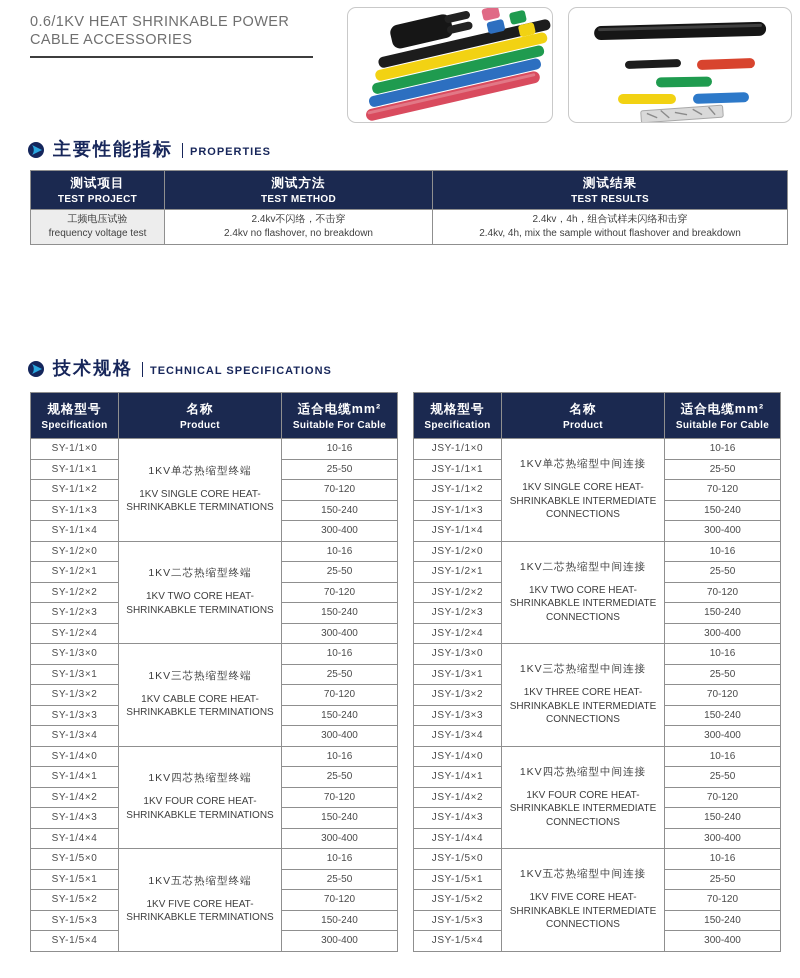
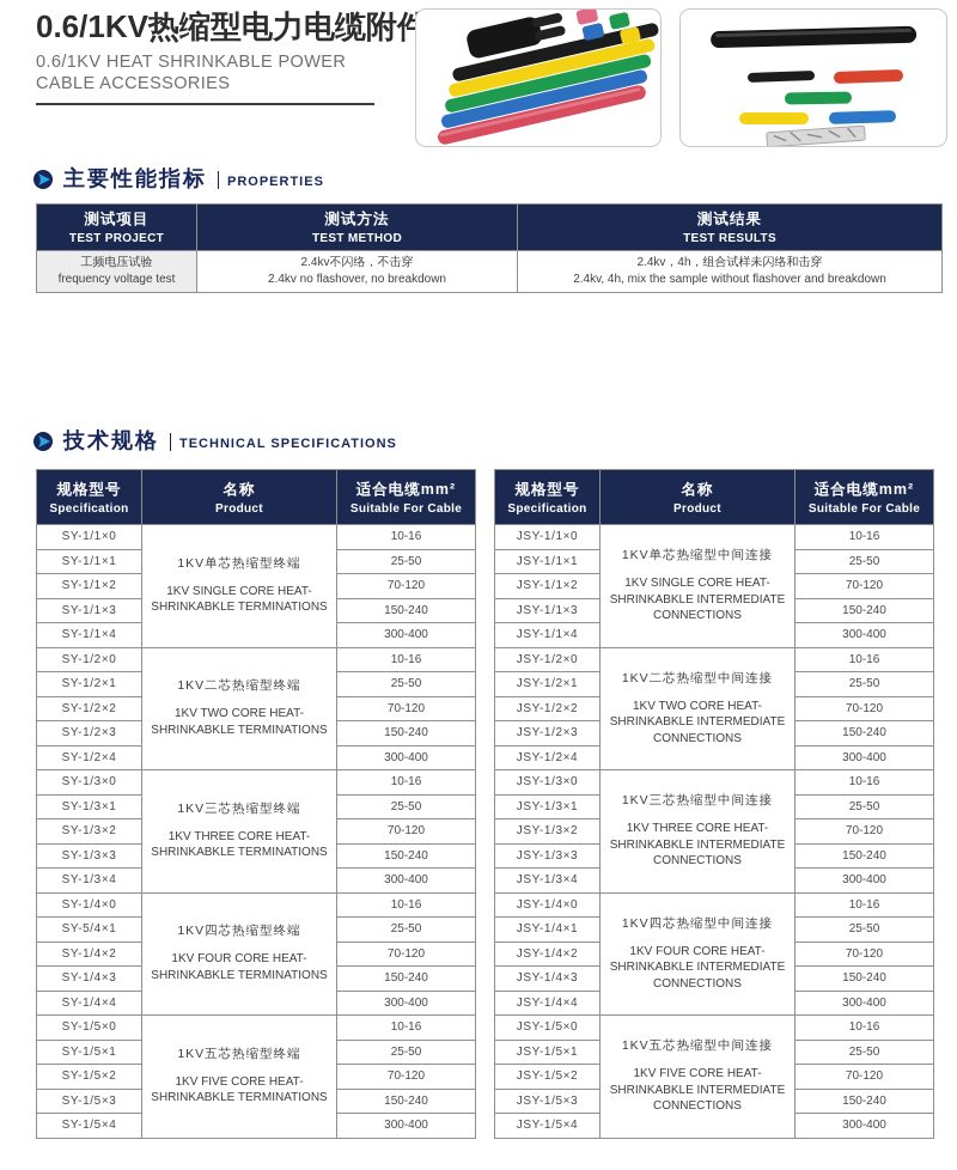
+ 0.6/1KV热缩型电力电缆附件
  0.6/1KV HEAT SHRINKABLE POWER
  CABLE ACCESSORIES
  主要性能指标
  PROPERTIES
  测试项目 TEST PROJECT	测试方法 TEST METHOD	测试结果 TEST RESULTS
  工频电压试验frequency voltage test	2.4kv不闪络，不击穿2.4kv no flashover, no breakdown	2.4kv，4h，组合试样未闪络和击穿2.4kv, 4h, mix the sample without flashover and breakdown
  技术规格
  TECHNICAL SPECIFICATIONS
  规格型号 Specification	名称 Product	适合电缆mm² Suitable For Cable
  SY-1/1×0	1KV单芯热缩型终端1KV SINGLE CORE HEAT-SHRINKABKLE TERMINATIONS	10-16
  SY-1/1×1	25-50
  SY-1/1×2	70-120
  SY-1/1×3	150-240
  SY-1/1×4	300-400
  SY-1/2×0	1KV二芯热缩型终端1KV TWO CORE HEAT-SHRINKABKLE TERMINATIONS	10-16
  SY-1/2×1	25-50
  SY-1/2×2	70-120
  SY-1/2×3	150-240
  SY-1/2×4	300-400
- SY-1/3×0	1KV三芯热缩型终端1KV CABLE CORE HEAT-SHRINKABKLE TERMINATIONS	10-16
+ SY-1/3×0	1KV三芯热缩型终端1KV THREE CORE HEAT-SHRINKABKLE TERMINATIONS	10-16
  SY-1/3×1	25-50
  SY-1/3×2	70-120
  SY-1/3×3	150-240
  SY-1/3×4	300-400
  SY-1/4×0	1KV四芯热缩型终端1KV FOUR CORE HEAT-SHRINKABKLE TERMINATIONS	10-16
- SY-1/4×1	25-50
+ SY-5/4×1	25-50
  SY-1/4×2	70-120
  SY-1/4×3	150-240
  SY-1/4×4	300-400
  SY-1/5×0	1KV五芯热缩型终端1KV FIVE CORE HEAT-SHRINKABKLE TERMINATIONS	10-16
  SY-1/5×1	25-50
  SY-1/5×2	70-120
  SY-1/5×3	150-240
  SY-1/5×4	300-400
  规格型号 Specification	名称 Product	适合电缆mm² Suitable For Cable
  JSY-1/1×0	1KV单芯热缩型中间连接1KV SINGLE CORE HEAT-SHRINKABKLE INTERMEDIATE CONNECTIONS	10-16
  JSY-1/1×1	25-50
  JSY-1/1×2	70-120
  JSY-1/1×3	150-240
  JSY-1/1×4	300-400
  JSY-1/2×0	1KV二芯热缩型中间连接1KV TWO CORE HEAT-SHRINKABKLE INTERMEDIATE CONNECTIONS	10-16
  JSY-1/2×1	25-50
  JSY-1/2×2	70-120
  JSY-1/2×3	150-240
  JSY-1/2×4	300-400
  JSY-1/3×0	1KV三芯热缩型中间连接1KV THREE CORE HEAT-SHRINKABKLE INTERMEDIATE CONNECTIONS	10-16
  JSY-1/3×1	25-50
  JSY-1/3×2	70-120
  JSY-1/3×3	150-240
  JSY-1/3×4	300-400
  JSY-1/4×0	1KV四芯热缩型中间连接1KV FOUR CORE HEAT-SHRINKABKLE INTERMEDIATE CONNECTIONS	10-16
  JSY-1/4×1	25-50
  JSY-1/4×2	70-120
  JSY-1/4×3	150-240
  JSY-1/4×4	300-400
  JSY-1/5×0	1KV五芯热缩型中间连接1KV FIVE CORE HEAT-SHRINKABKLE INTERMEDIATE CONNECTIONS	10-16
  JSY-1/5×1	25-50
  JSY-1/5×2	70-120
  JSY-1/5×3	150-240
  JSY-1/5×4	300-400
